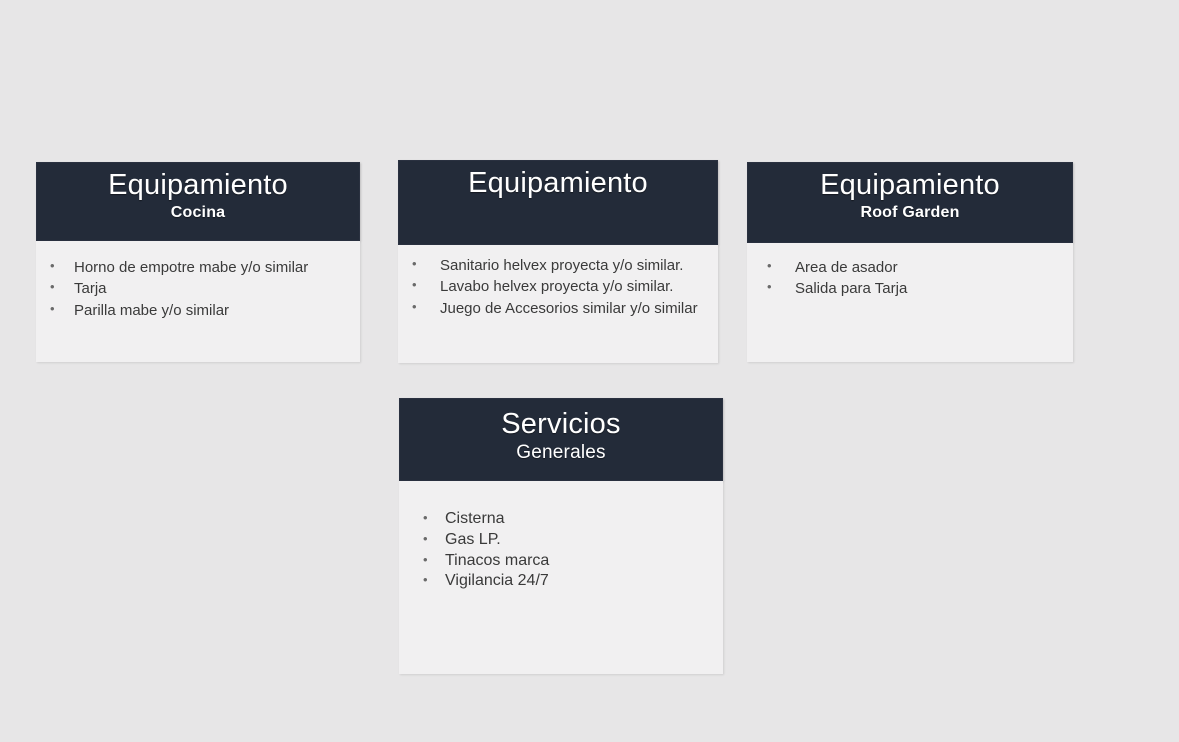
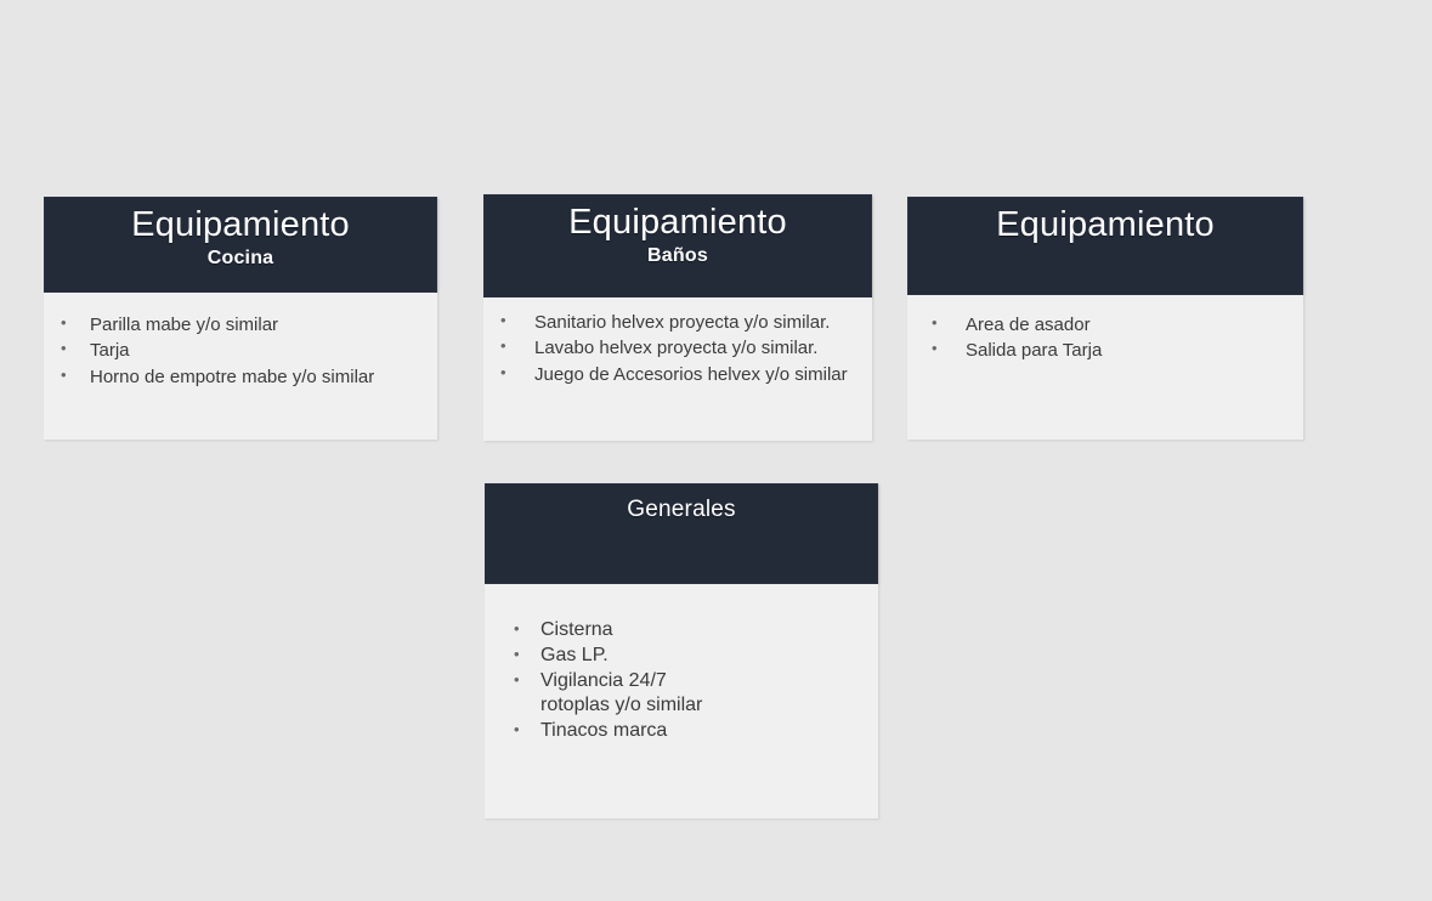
  Equipamiento
  Cocina
  •
- Horno de empotre mabe y/o similar
+ Parilla mabe y/o similar
  •
  Tarja
  •
- Parilla mabe y/o similar
+ Horno de empotre mabe y/o similar
  Equipamiento
+ Baños
  •
  Sanitario helvex proyecta y/o similar.
  •
  Lavabo helvex proyecta y/o similar.
  •
- Juego de Accesorios similar y/o similar
+ Juego de Accesorios helvex y/o similar
  Equipamiento
- Roof Garden
  •
  Area de asador
  •
  Salida para Tarja
- Servicios
  Generales
  •
  Cisterna
  •
  Gas LP.
  •
- Tinacos marca
+ Vigilancia 24/7
+ rotoplas y/o similar
  •
- Vigilancia 24/7
+ Tinacos marca
